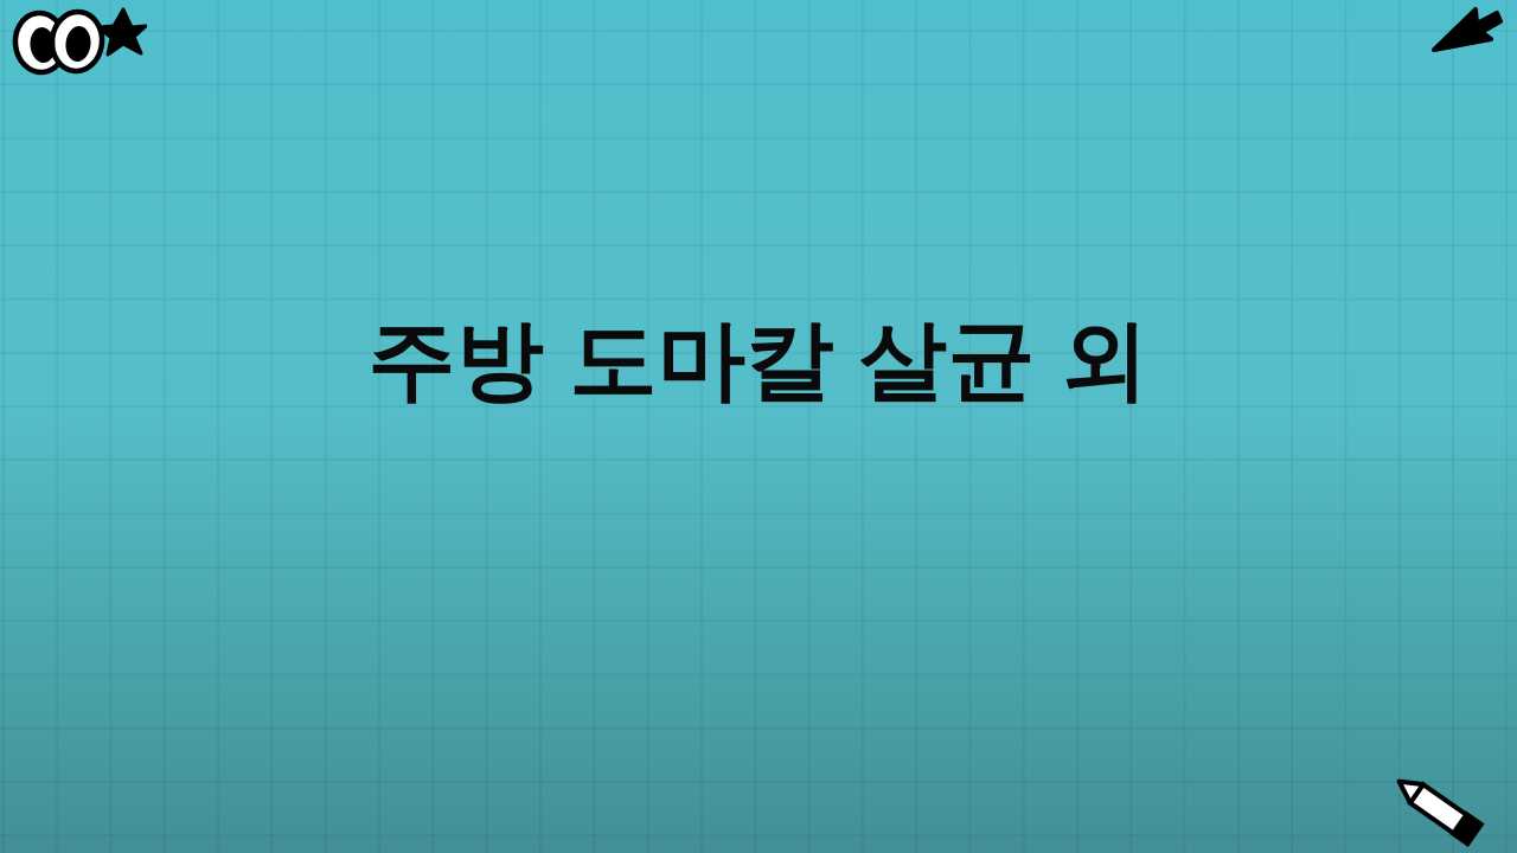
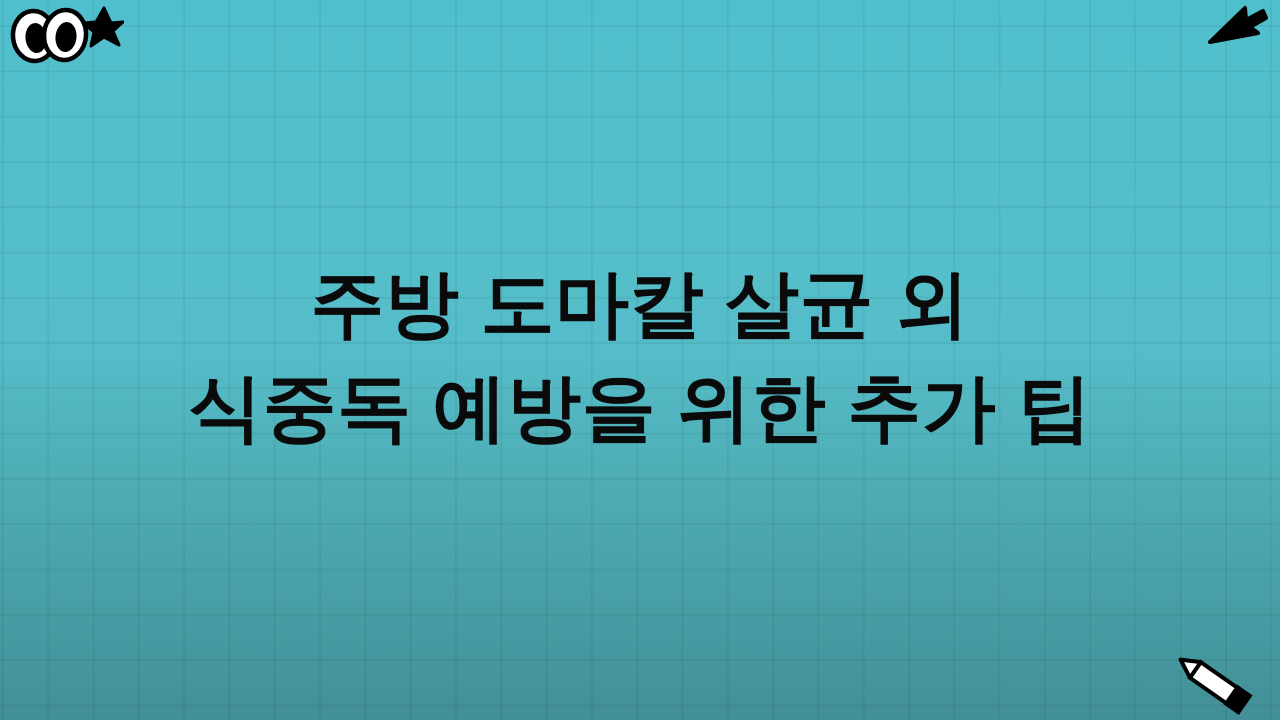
  주방 도마칼 살균 외
+ 식중독 예방을 위한 추가 팁
